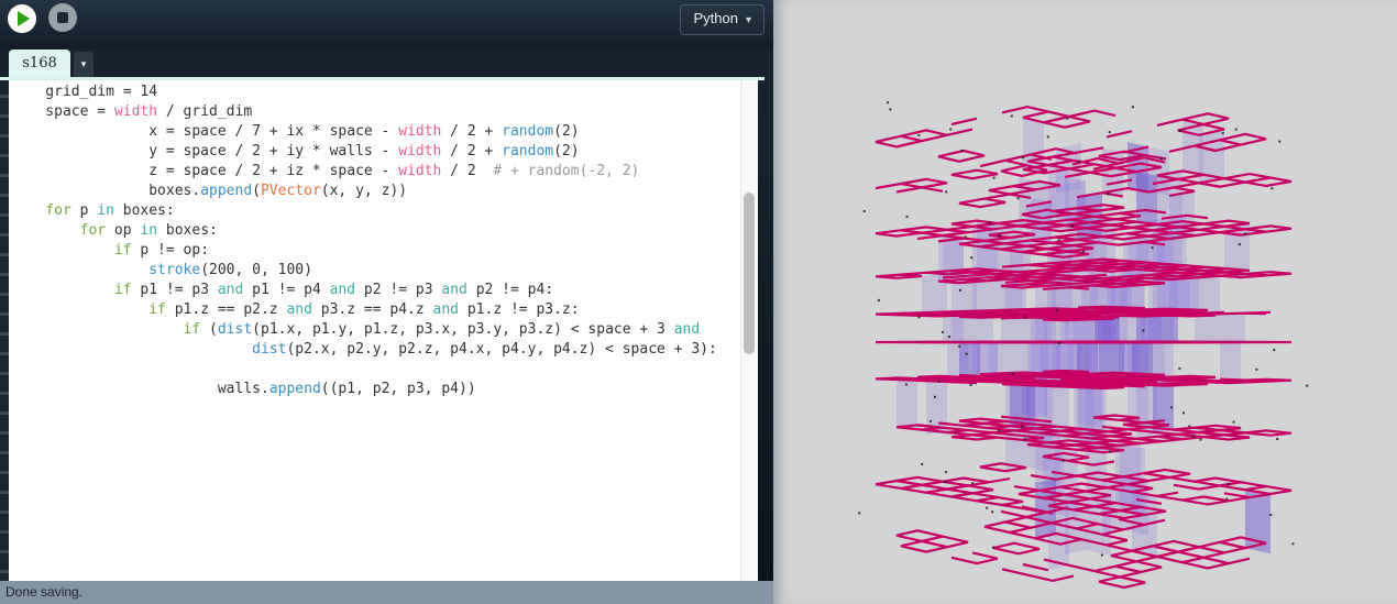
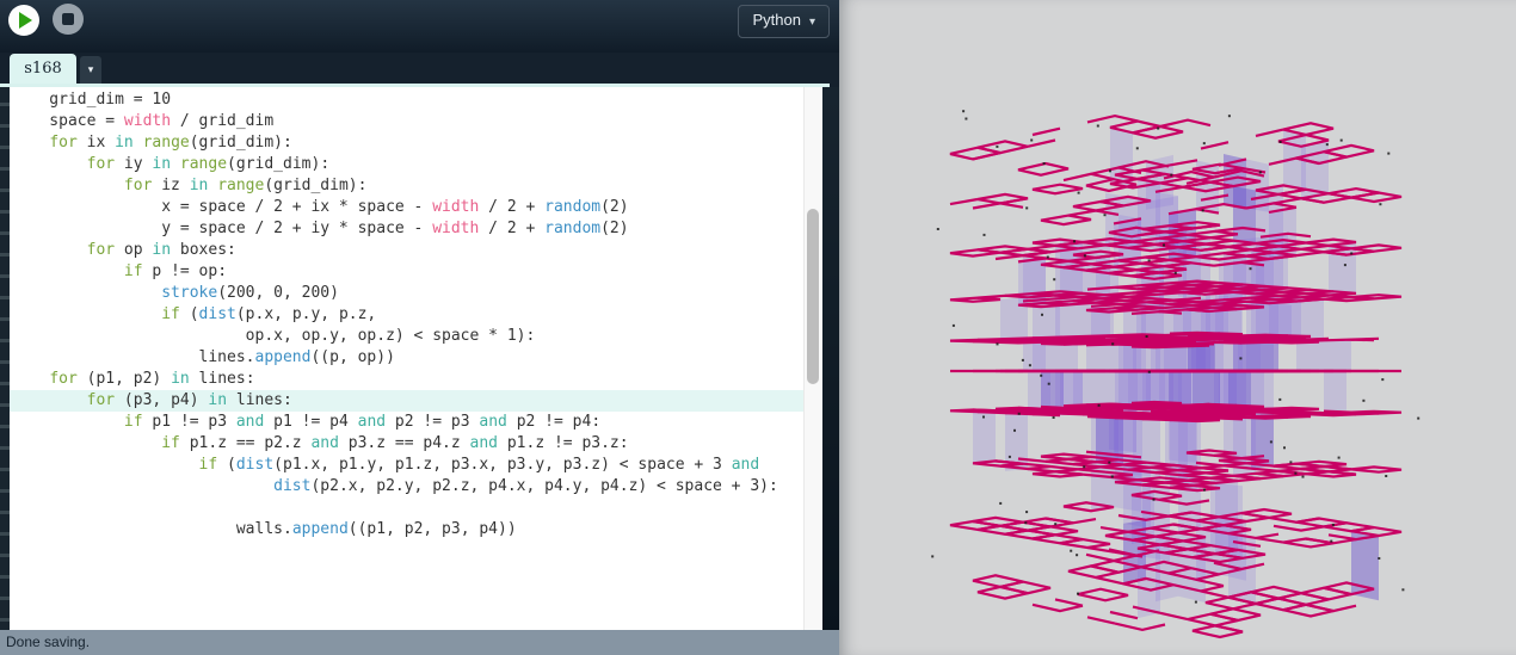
  Python ▾
  s168
  ▾
- grid_dim = 14
+ grid_dim = 10
  space = width / grid_dim
+ for ix in range(grid_dim):
+ for iy in range(grid_dim):
+ for iz in range(grid_dim):
- x = space / 7 + ix * space - width / 2 + random(2)
+ x = space / 2 + ix * space - width / 2 + random(2)
- y = space / 2 + iy * walls - width / 2 + random(2)
+ y = space / 2 + iy * space - width / 2 + random(2)
- z = space / 2 + iz * space - width / 2 # + random(-2, 2)
- boxes.append(PVector(x, y, z))
- for p in boxes:
  for op in boxes:
  if p != op:
- stroke(200, 0, 100)
+ stroke(200, 0, 200)
+ if (dist(p.x, p.y, p.z,
+ op.x, op.y, op.z) < space * 1):
+ lines.append((p, op))
+ for (p1, p2) in lines:
+ for (p3, p4) in lines:
  if p1 != p3 and p1 != p4 and p2 != p3 and p2 != p4:
  if p1.z == p2.z and p3.z == p4.z and p1.z != p3.z:
  if (dist(p1.x, p1.y, p1.z, p3.x, p3.y, p3.z) < space + 3 and
  dist(p2.x, p2.y, p2.z, p4.x, p4.y, p4.z) < space + 3):
  walls.append((p1, p2, p3, p4))
  Done saving.
